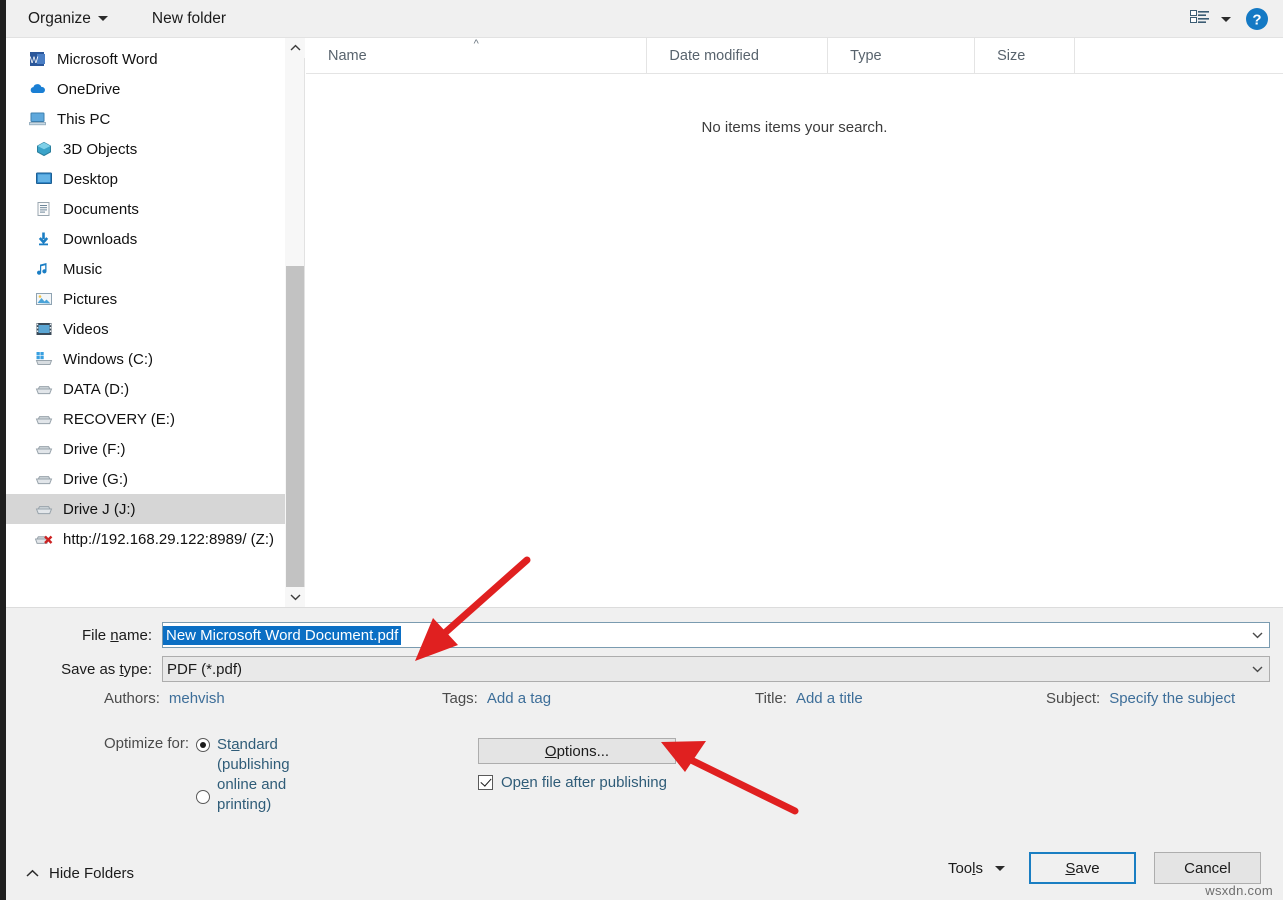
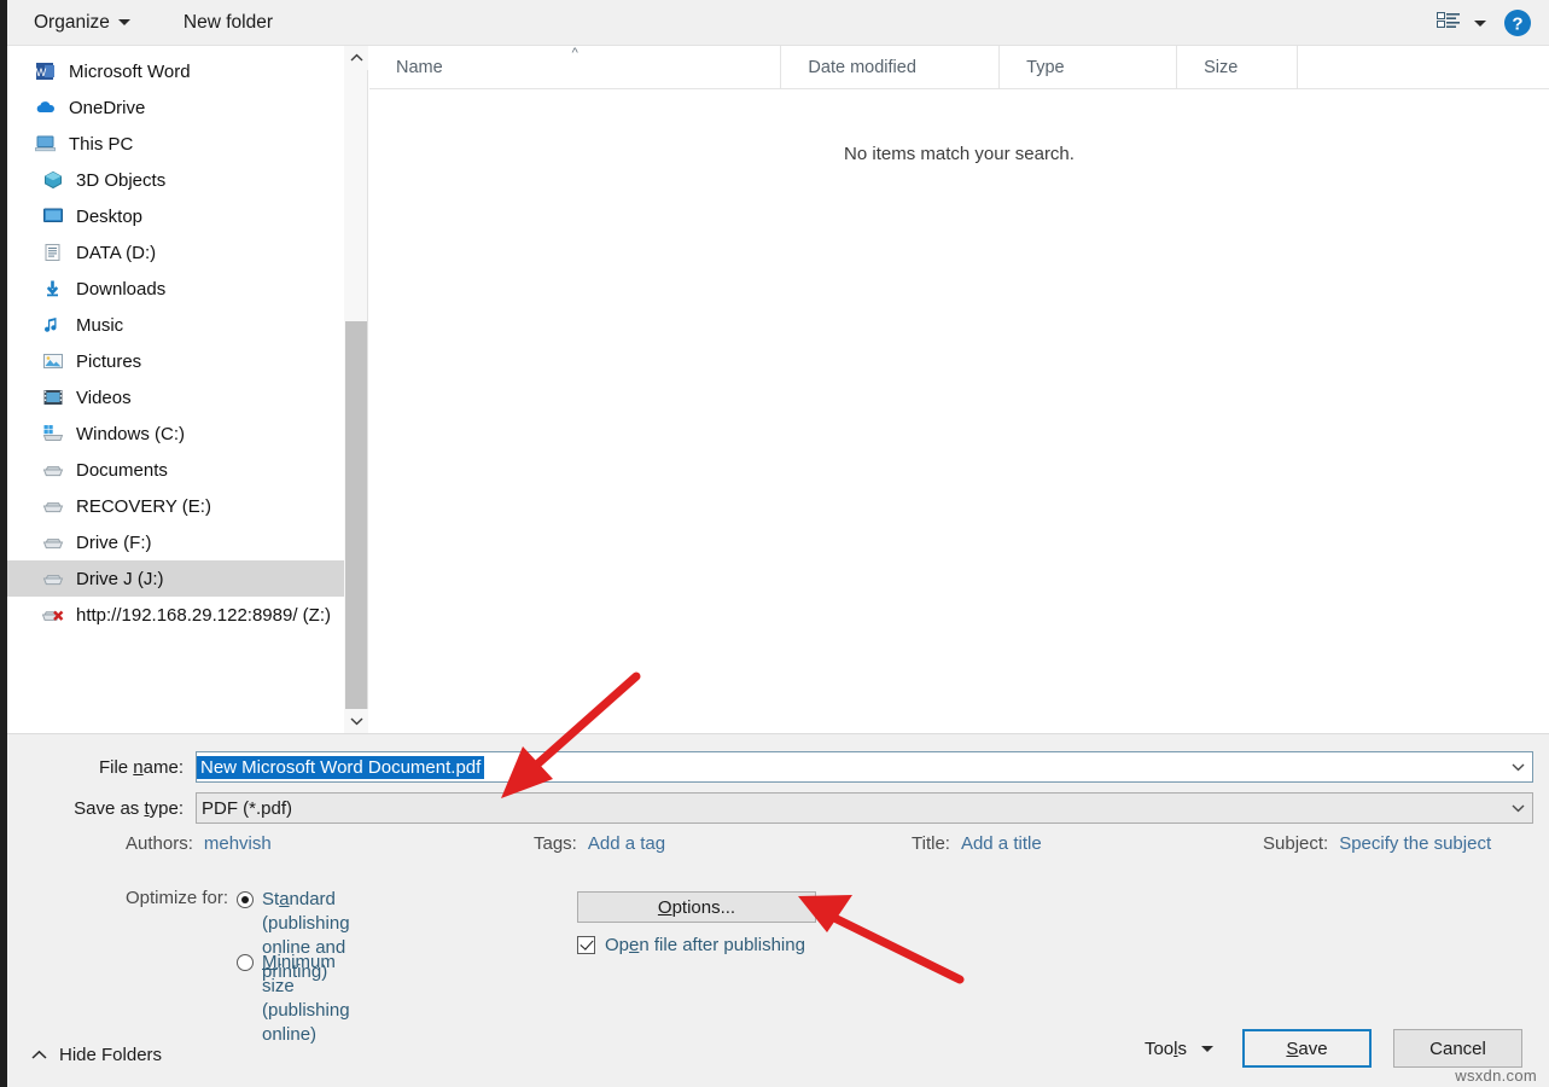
  Organize
  New folder
  ?
  W
  Microsoft Word
  OneDrive
  This PC
  3D Objects
  Desktop
- Documents
+ DATA (D:)
  Downloads
  Music
  Pictures
  Videos
  Windows (C:)
- DATA (D:)
+ Documents
  RECOVERY (E:)
  Drive (F:)
- Drive (G:)
  Drive J (J:)
  http://192.168.29.122:8989/ (Z:)
  Name
  ^
  Date modified
  Type
  Size
- No items items your search.
+ No items match your search.
  File name:
  New Microsoft Word Document.pdf
  Save as type:
  PDF (*.pdf)
  Authors:
  mehvish
  Tags:
  Add a tag
  Title:
  Add a title
  Subject:
  Specify the subject
  Optimize for:
  Standard (publishing
  online and printing)
+ Minimum size
+ (publishing online)
  Hide Folders
  Tools
  Save
  Cancel
  Options...
  Open file after publishing
  wsxdn.com
